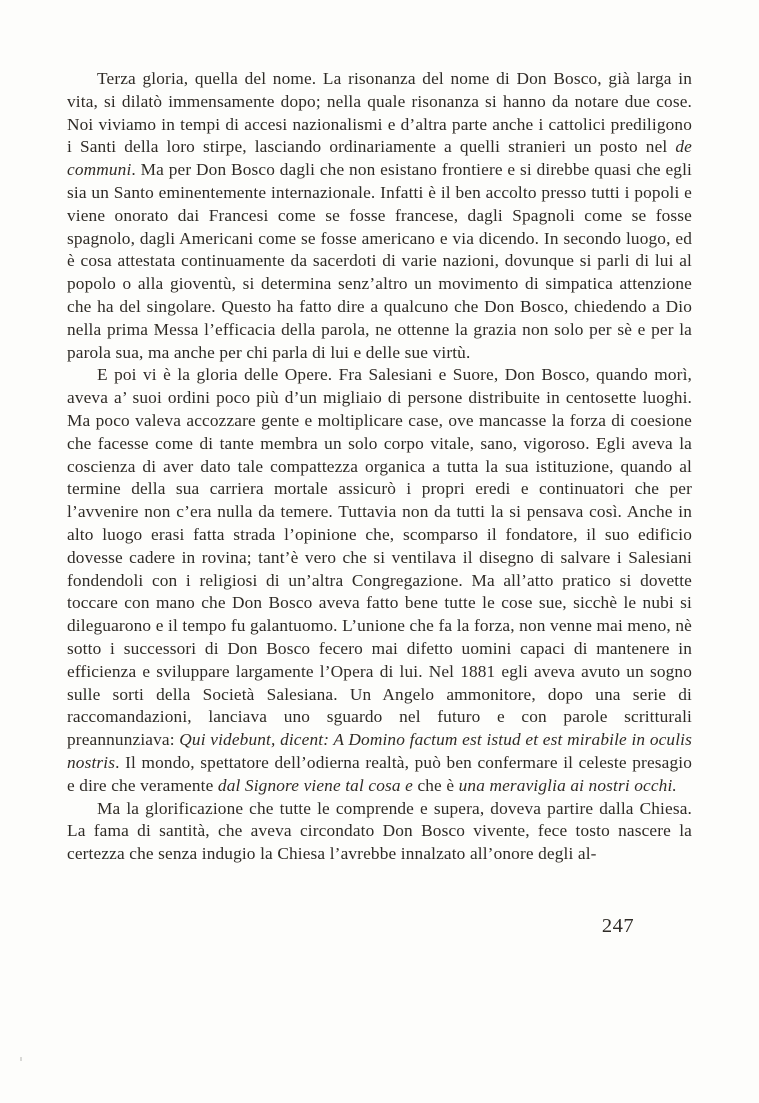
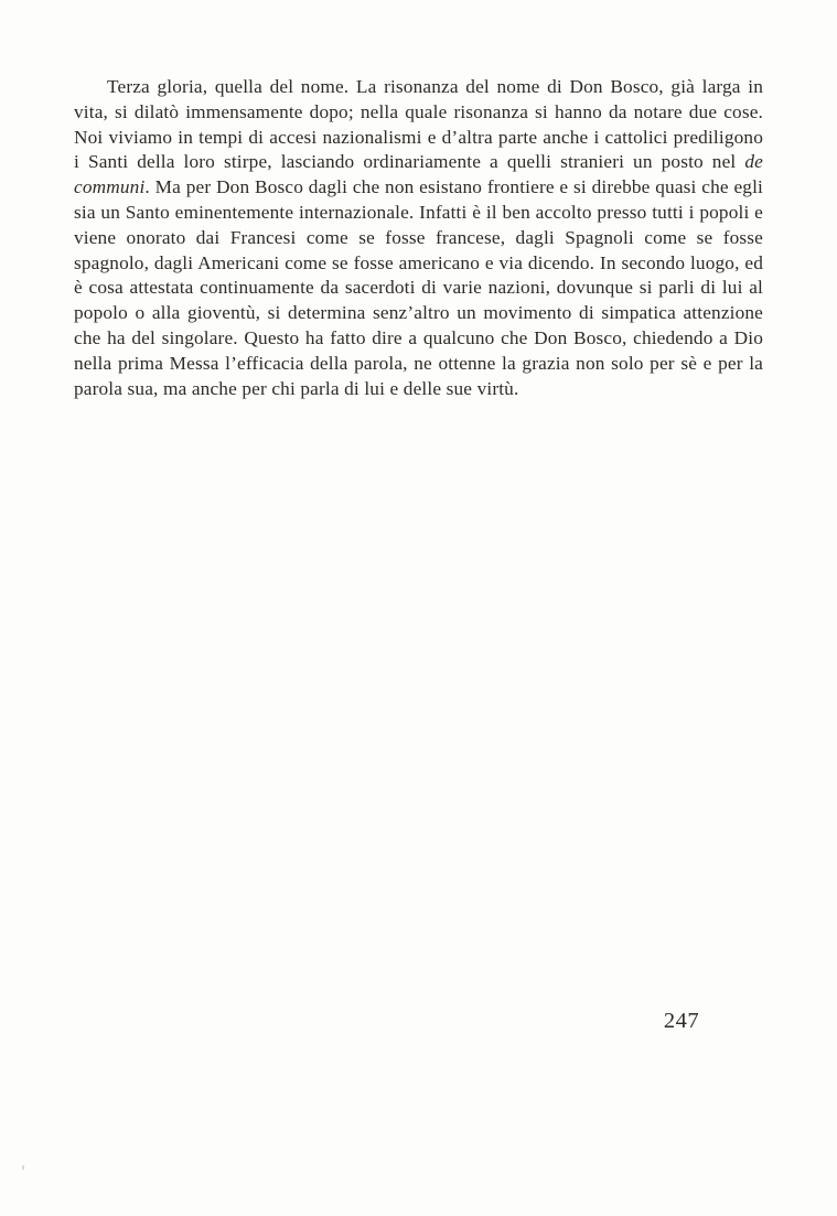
  Terza gloria, quella del nome. La risonanza del nome di Don Bosco, già larga in vita, si dilatò immensamente dopo; nella quale risonanza si hanno da notare due cose. Noi viviamo in tempi di accesi nazionalismi e d’altra parte anche i cattolici prediligono i Santi della loro stirpe, lasciando ordinariamente a quelli stranieri un posto nel de communi. Ma per Don Bosco dagli che non esistano frontiere e si direbbe quasi che egli sia un Santo eminentemente internazionale. Infatti è il ben accolto presso tutti i popoli e viene onorato dai Francesi come se fosse francese, dagli Spagnoli come se fosse spagnolo, dagli Americani come se fosse americano e via dicendo. In secondo luogo, ed è cosa attestata continuamente da sacerdoti di varie nazioni, dovunque si parli di lui al popolo o alla gioventù, si determina senz’altro un movimento di simpatica attenzione che ha del singolare. Questo ha fatto dire a qualcuno che Don Bosco, chiedendo a Dio nella prima Messa l’efficacia della parola, ne ottenne la grazia non solo per sè e per la parola sua, ma anche per chi parla di lui e delle sue virtù.
- E poi vi è la gloria delle Opere. Fra Salesiani e Suore, Don Bosco, quando morì, aveva a’ suoi ordini poco più d’un migliaio di persone distribuite in centosette luoghi. Ma poco valeva accozzare gente e moltiplicare case, ove mancasse la forza di coesione che facesse come di tante membra un solo corpo vitale, sano, vigoroso. Egli aveva la coscienza di aver dato tale compattezza organica a tutta la sua istituzione, quando al termine della sua carriera mortale assicurò i propri eredi e continuatori che per l’avvenire non c’era nulla da temere. Tuttavia non da tutti la si pensava così. Anche in alto luogo erasi fatta strada l’opinione che, scomparso il fondatore, il suo edificio dovesse cadere in rovina; tant’è vero che si ventilava il disegno di salvare i Salesiani fondendoli con i religiosi di un’altra Congregazione. Ma all’atto pratico si dovette toccare con mano che Don Bosco aveva fatto bene tutte le cose sue, sicchè le nubi si dileguarono e il tempo fu galantuomo. L’unione che fa la forza, non venne mai meno, nè sotto i successori di Don Bosco fecero mai difetto uomini capaci di mantenere in efficienza e sviluppare largamente l’Opera di lui. Nel 1881 egli aveva avuto un sogno sulle sorti della Società Salesiana. Un Angelo ammonitore, dopo una serie di raccomandazioni, lanciava uno sguardo nel futuro e con parole scritturali preannunziava: Qui videbunt, dicent: A Domino factum est istud et est mirabile in oculis nostris. Il mondo, spettatore dell’odierna realtà, può ben confermare il celeste presagio e dire che veramente dal Signore viene tal cosa e che è una meraviglia ai nostri occhi.
- Ma la glorificazione che tutte le comprende e supera, doveva partire dalla Chiesa. La fama di santità, che aveva circondato Don Bosco vivente, fece tosto nascere la certezza che senza indugio la Chiesa l’avrebbe innalzato all’onore degli al-
  247
